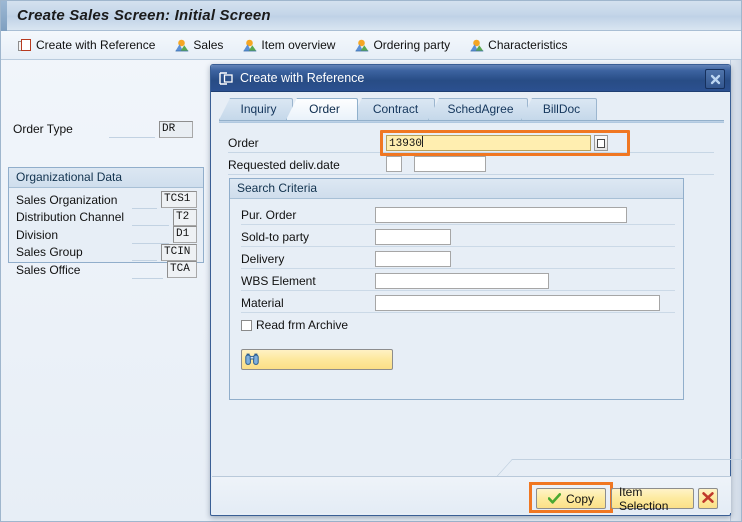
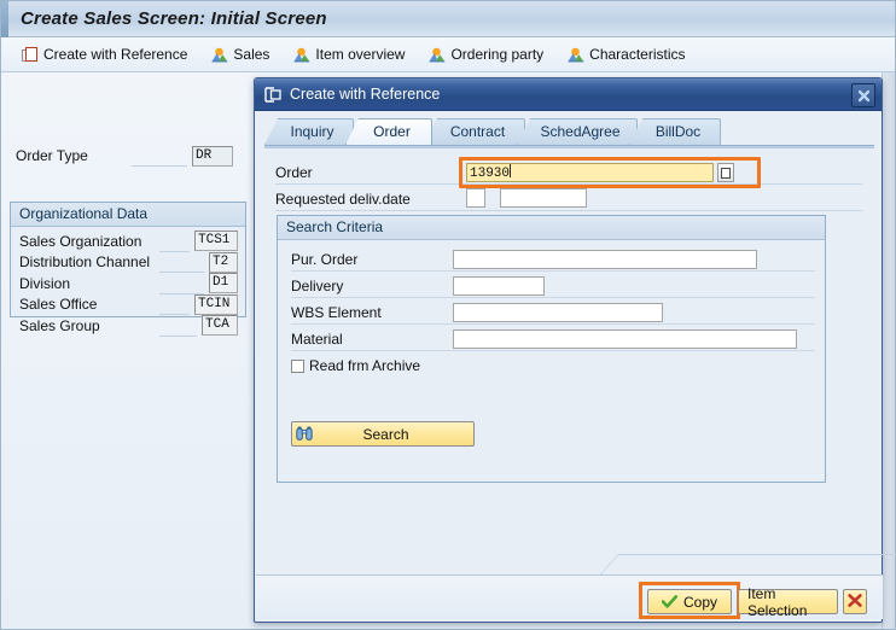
  Create Sales Screen: Initial Screen
  Create with Reference
  Sales
  Item overview
  Ordering party
  Characteristics
  Order Type
  DR
  Organizational Data
  Sales Organization
  TCS1
  Distribution Channel
  T2
  Division
  D1
- Sales Group
+ Sales Office
  TCIN
- Sales Office
+ Sales Group
  TCA
  Create with Reference
  Inquiry
  Order
  Contract
  SchedAgree
  BillDoc
  Order
  13930
  Requested deliv.date
  Search Criteria
  Pur. Order
- Sold-to party
  Delivery
  WBS Element
  Material
  Read frm Archive
+ Search
  Copy
  Item Selection
